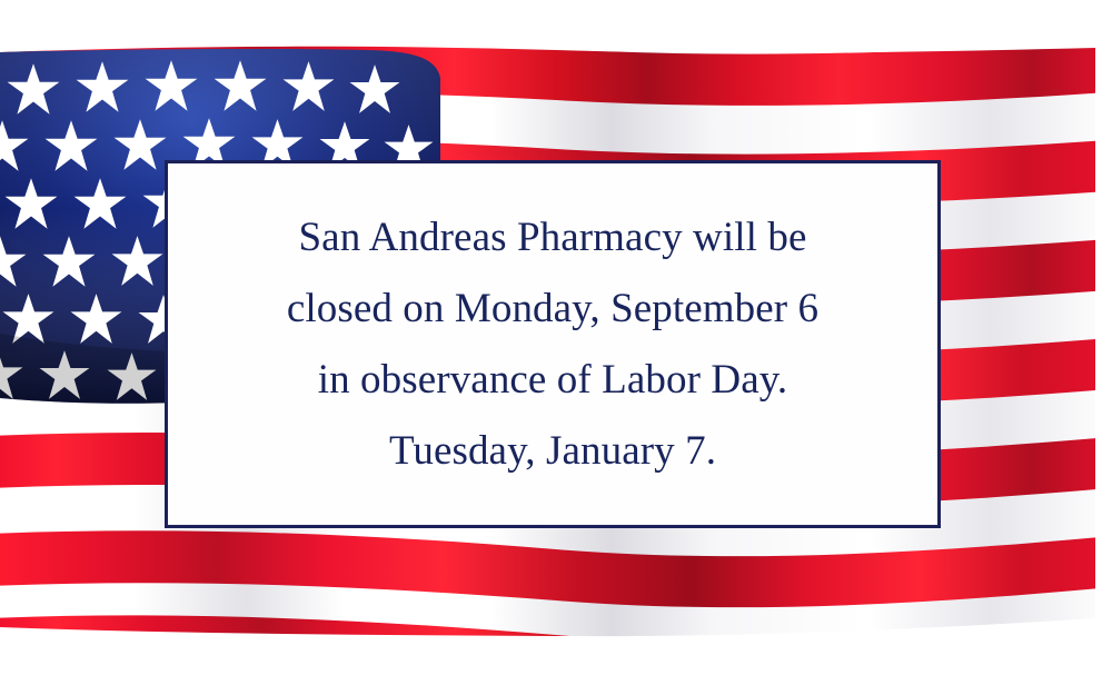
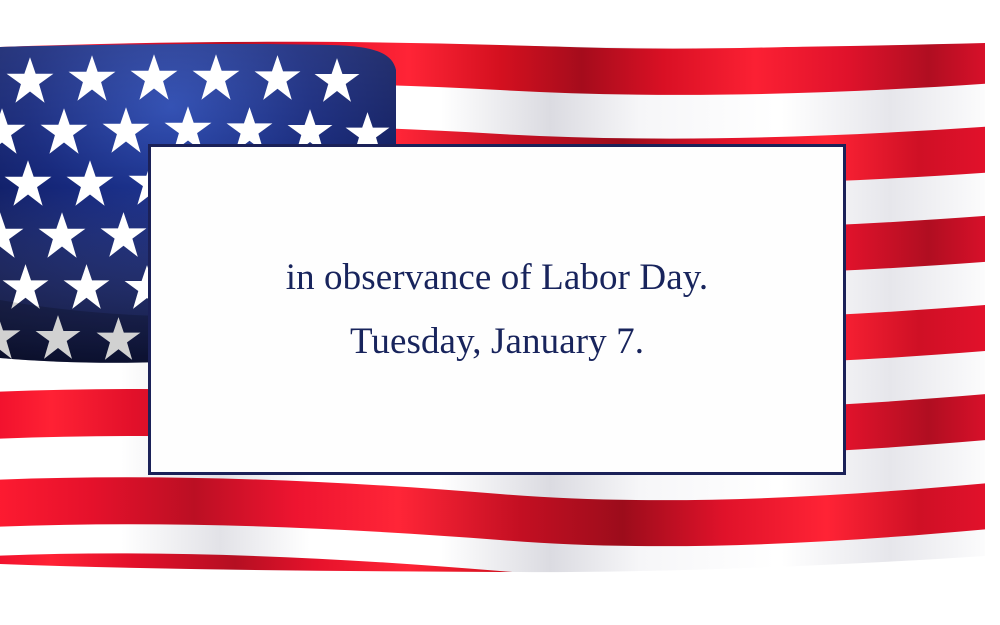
- San Andreas Pharmacy will be
- closed on Monday, September 6
  in observance of Labor Day.
  Tuesday, January 7.
